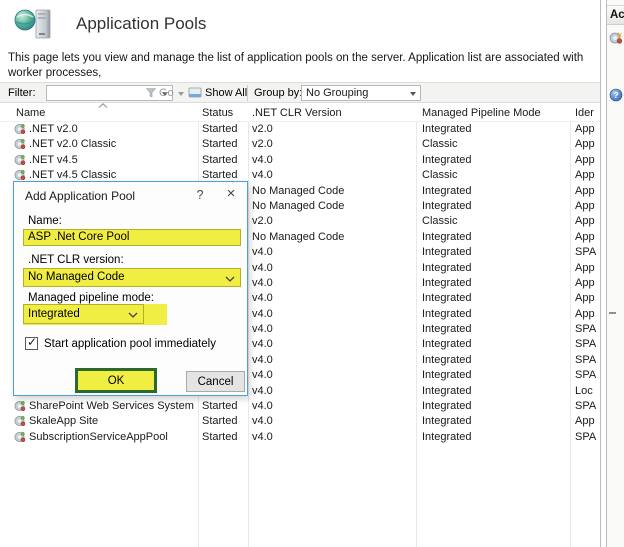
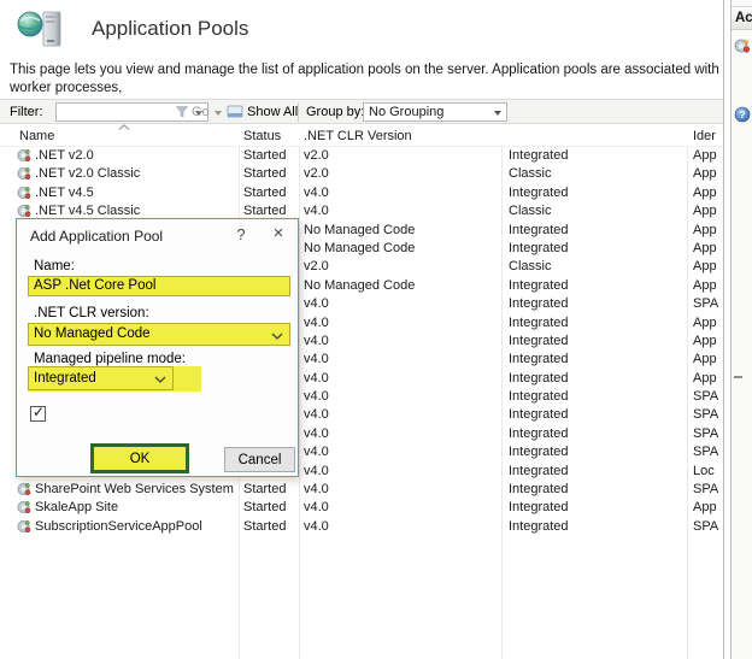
  Application Pools
- This page lets you view and manage the list of application pools on the server. Application list are associated with worker processes,
+ This page lets you view and manage the list of application pools on the server. Application pools are associated with worker processes,
  Filter:
  Go
  Show All
  Group by
  No Grouping
  Name
  Status
  .NET CLR Version
- Managed Pipeline Mode
  Ider
  .NET v2.0
  Started
  v2.0
  Integrated
  App
  .NET v2.0 Classic
  Started
  v2.0
  Classic
  App
  .NET v4.5
  Started
  v4.0
  Integrated
  App
  .NET v4.5 Classic
  Started
  v4.0
  Classic
  App
  No Managed Code
  Integrated
  App
  No Managed Code
  Integrated
  App
  v2.0
  Classic
  App
  No Managed Code
  Integrated
  App
  v4.0
  Integrated
  SPA
  v4.0
  Integrated
  App
  v4.0
  Integrated
  App
  v4.0
  Integrated
  App
  v4.0
  Integrated
  App
  v4.0
  Integrated
  SPA
  v4.0
  Integrated
  SPA
  v4.0
  Integrated
  SPA
  v4.0
  Integrated
  SPA
  v4.0
  Integrated
  Loc
  SharePoint Web Services System
  Started
  v4.0
  Integrated
  SPA
  SkaleApp Site
  Started
  v4.0
  Integrated
  App
  SubscriptionServiceAppPool
  Started
  v4.0
  Integrated
  SPA
  Ac
  ?
  Add Application Pool
  ?
  ×
  Name:
  ASP .Net Core Pool
  .NET CLR version:
  No Managed Code
  Managed pipeline mode:
  Integrated
  ✓
- Start application pool immediately
  OK
  Cancel
